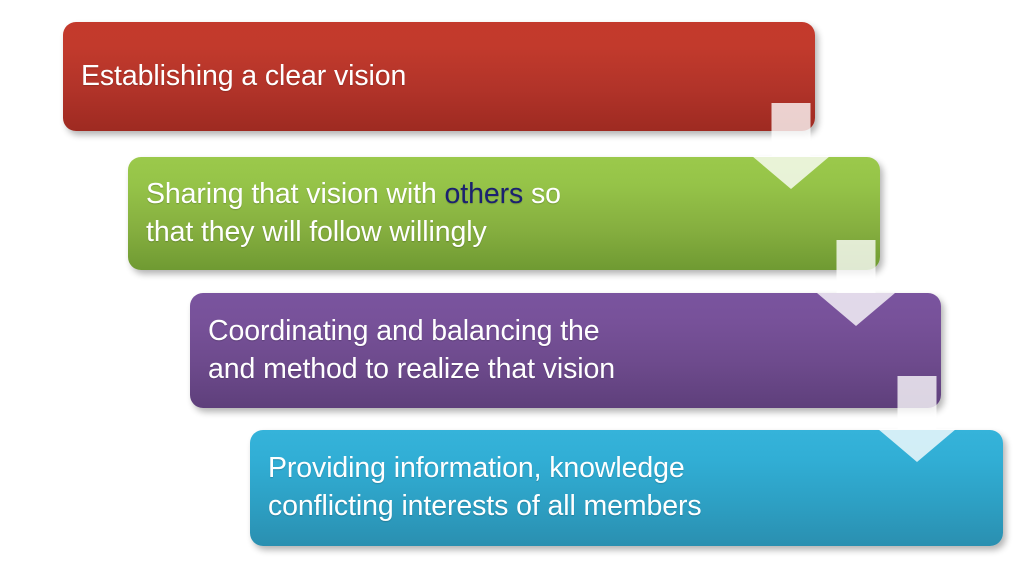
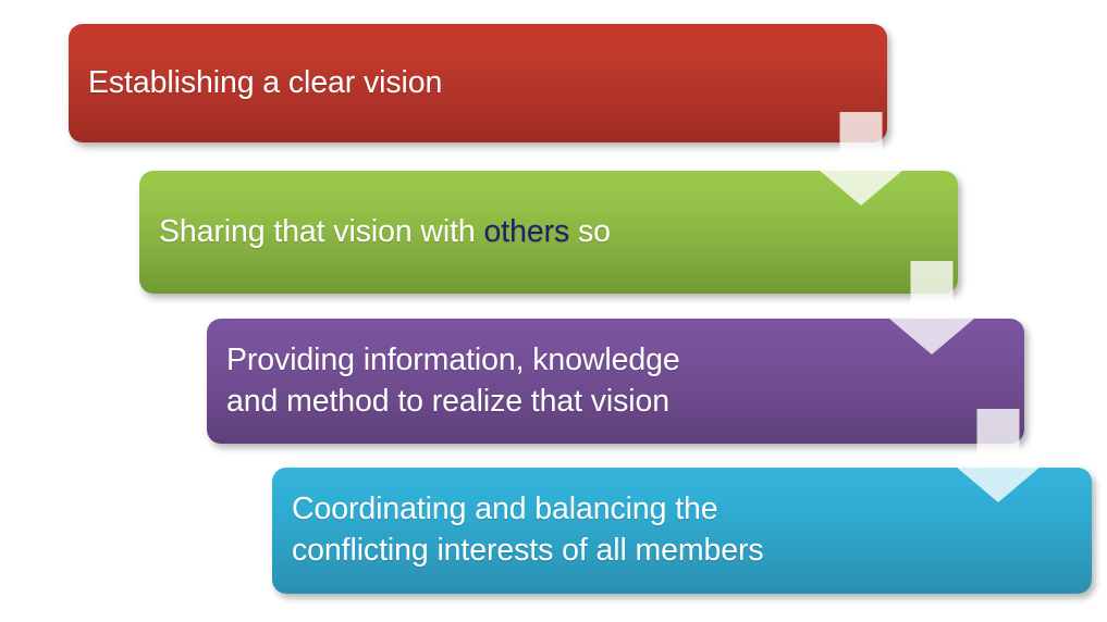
  Establishing a clear vision
  Sharing that vision with others so
- that they will follow willingly
- Coordinating and balancing the
+ Providing information, knowledge
  and method to realize that vision
- Providing information, knowledge
+ Coordinating and balancing the
  conflicting interests of all members
